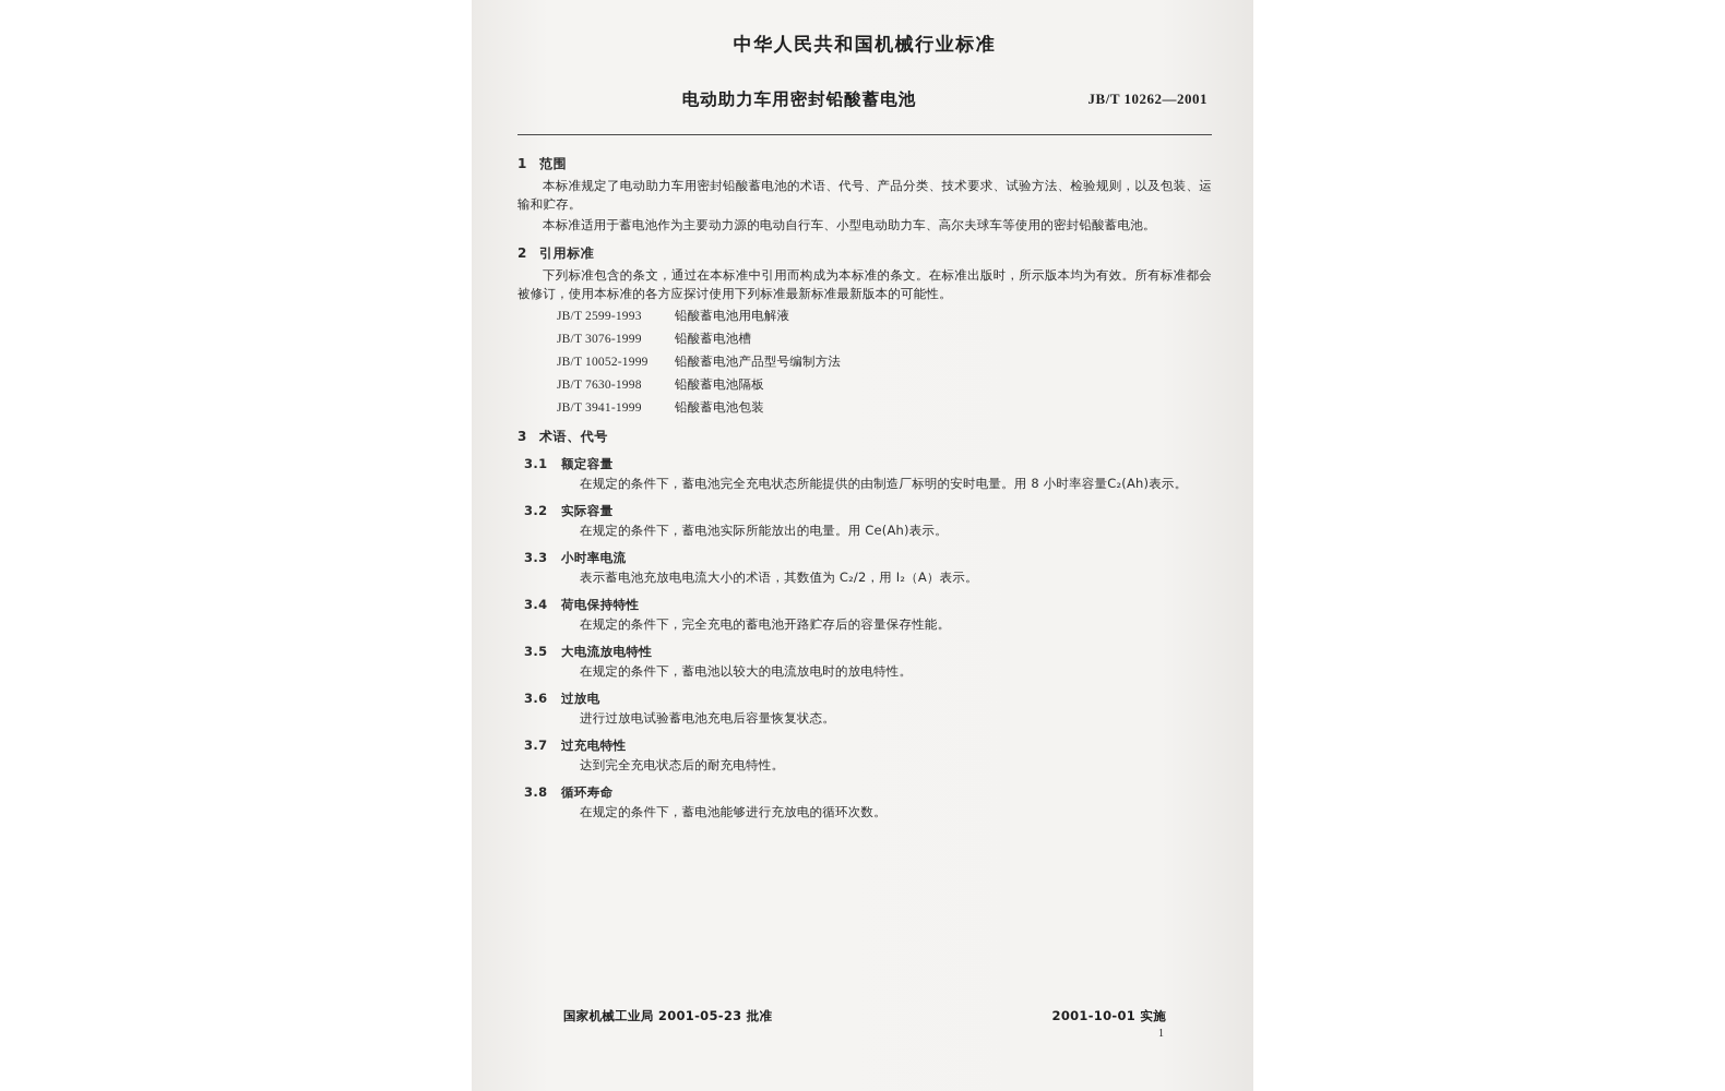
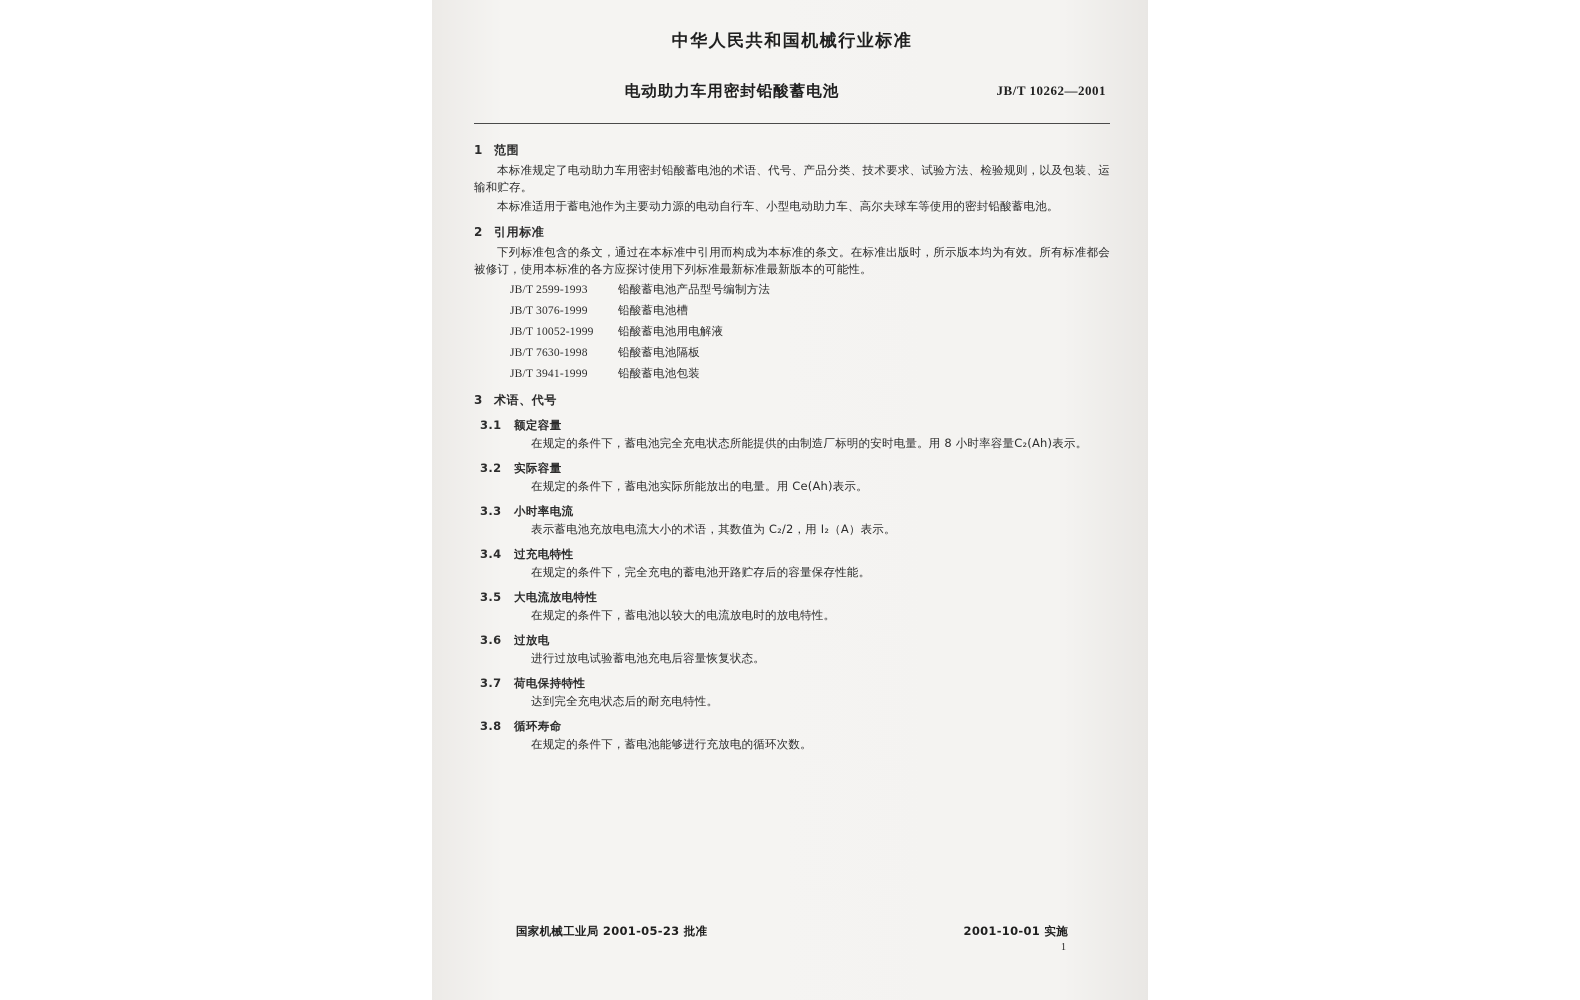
  中华人民共和国机械行业标准
  电动助力车用密封铅酸蓄电池
  JB/T 10262—2001
  1 范围
  本标准规定了电动助力车用密封铅酸蓄电池的术语、代号、产品分类、技术要求、试验方法、检验规则，以及包装、运输和贮存。
  本标准适用于蓄电池作为主要动力源的电动自行车、小型电动助力车、高尔夫球车等使用的密封铅酸蓄电池。
  2 引用标准
  下列标准包含的条文，通过在本标准中引用而构成为本标准的条文。在标准出版时，所示版本均为有效。所有标准都会被修订，使用本标准的各方应探讨使用下列标准最新标准最新版本的可能性。
- JB/T 2599-1993 铅酸蓄电池用电解液
+ JB/T 2599-1993 铅酸蓄电池产品型号编制方法
  JB/T 3076-1999 铅酸蓄电池槽
- JB/T 10052-1999 铅酸蓄电池产品型号编制方法
+ JB/T 10052-1999 铅酸蓄电池用电解液
  JB/T 7630-1998 铅酸蓄电池隔板
  JB/T 3941-1999 铅酸蓄电池包装
  3 术语、代号
  3.1 额定容量
  在规定的条件下，蓄电池完全充电状态所能提供的由制造厂标明的安时电量。用 8 小时率容量C₂(Ah)表示。
  3.2 实际容量
  在规定的条件下，蓄电池实际所能放出的电量。用 Ce(Ah)表示。
  3.3 小时率电流
  表示蓄电池充放电电流大小的术语，其数值为 C₂/2，用 I₂（A）表示。
- 3.4 荷电保持特性
+ 3.4 过充电特性
  在规定的条件下，完全充电的蓄电池开路贮存后的容量保存性能。
  3.5 大电流放电特性
  在规定的条件下，蓄电池以较大的电流放电时的放电特性。
  3.6 过放电
  进行过放电试验蓄电池充电后容量恢复状态。
- 3.7 过充电特性
+ 3.7 荷电保持特性
  达到完全充电状态后的耐充电特性。
  3.8 循环寿命
  在规定的条件下，蓄电池能够进行充放电的循环次数。
  国家机械工业局 2001-05-23 批准
  2001-10-01 实施
  1
